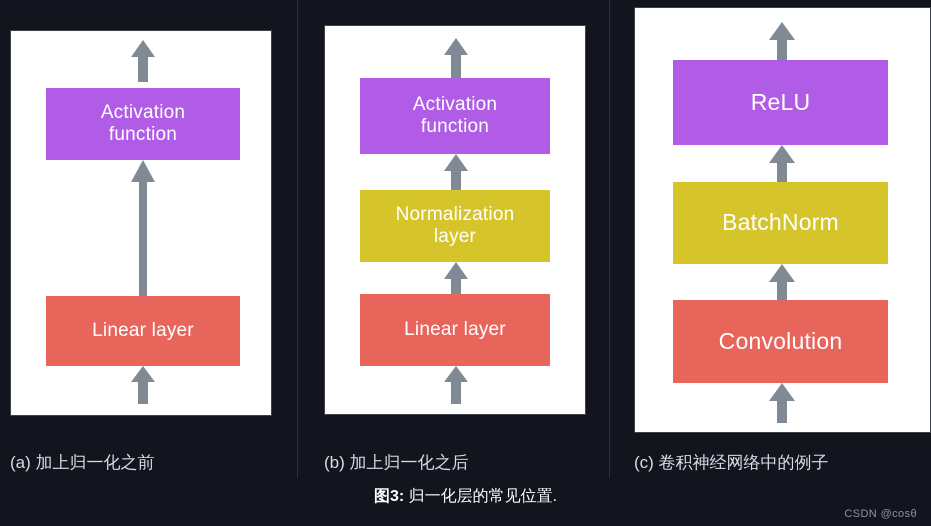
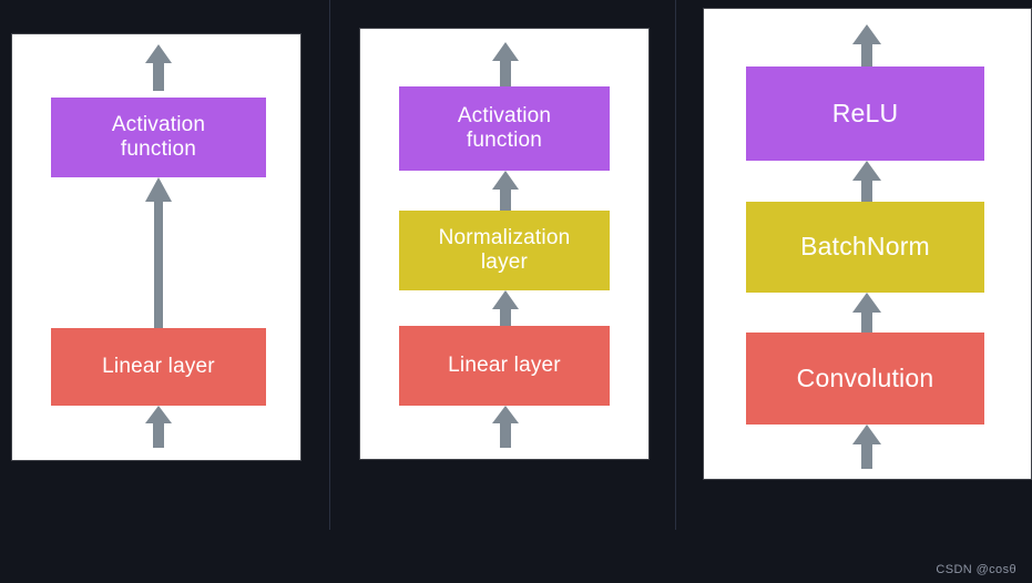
  Activation
  function
  Linear layer
  Activation
  function
  Normalization
  layer
  Linear layer
  ReLU
  BatchNorm
  Convolution
- (a) 加上归一化之前
- (b) 加上归一化之后
- (c) 卷积神经网络中的例子
- 图3: 归一化层的常见位置.
  CSDN @cosθ
